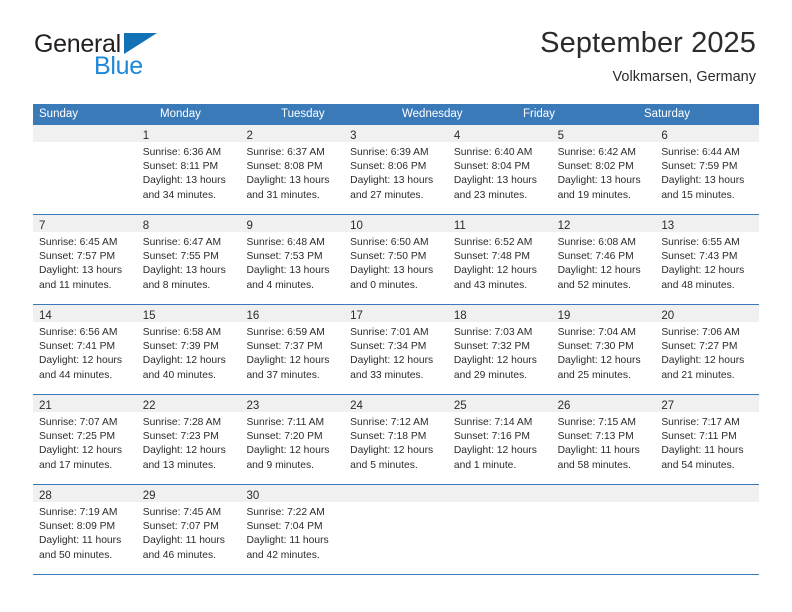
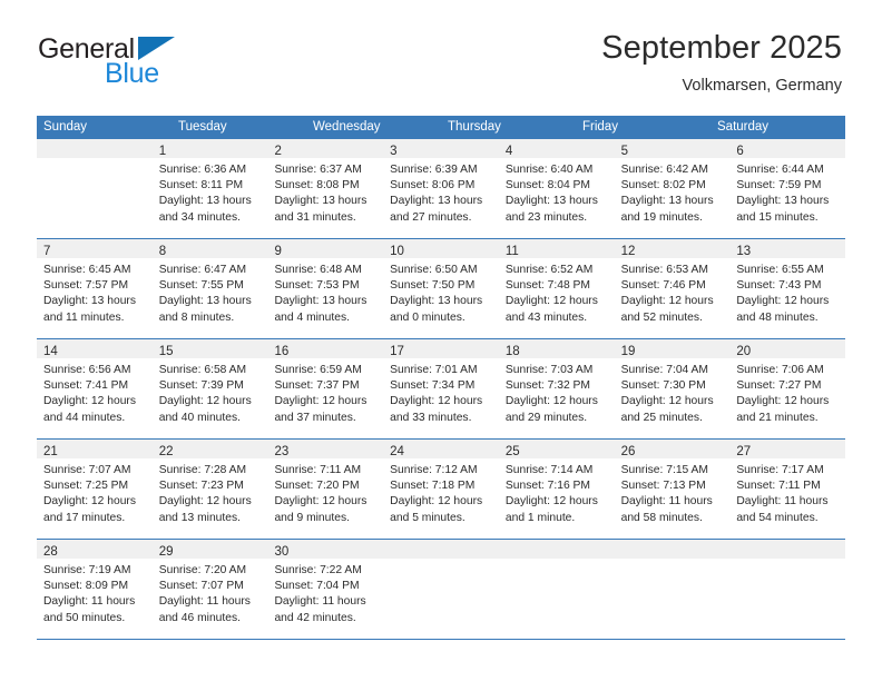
  General
  Blue
  September 2025
  Volkmarsen, Germany
  Sunday
- Monday
  Tuesday
  Wednesday
+ Thursday
  Friday
  Saturday
  1
  Sunrise: 6:36 AM
  Sunset: 8:11 PM
  Daylight: 13 hours
  and 34 minutes.
  2
  Sunrise: 6:37 AM
  Sunset: 8:08 PM
  Daylight: 13 hours
  and 31 minutes.
  3
  Sunrise: 6:39 AM
  Sunset: 8:06 PM
  Daylight: 13 hours
  and 27 minutes.
  4
  Sunrise: 6:40 AM
  Sunset: 8:04 PM
  Daylight: 13 hours
  and 23 minutes.
  5
  Sunrise: 6:42 AM
  Sunset: 8:02 PM
  Daylight: 13 hours
  and 19 minutes.
  6
  Sunrise: 6:44 AM
  Sunset: 7:59 PM
  Daylight: 13 hours
  and 15 minutes.
  7
  Sunrise: 6:45 AM
  Sunset: 7:57 PM
  Daylight: 13 hours
  and 11 minutes.
  8
  Sunrise: 6:47 AM
  Sunset: 7:55 PM
  Daylight: 13 hours
  and 8 minutes.
  9
  Sunrise: 6:48 AM
  Sunset: 7:53 PM
  Daylight: 13 hours
  and 4 minutes.
  10
  Sunrise: 6:50 AM
  Sunset: 7:50 PM
  Daylight: 13 hours
  and 0 minutes.
  11
  Sunrise: 6:52 AM
  Sunset: 7:48 PM
  Daylight: 12 hours
  and 43 minutes.
  12
- Sunrise: 6:08 AM
+ Sunrise: 6:53 AM
  Sunset: 7:46 PM
  Daylight: 12 hours
  and 52 minutes.
  13
  Sunrise: 6:55 AM
  Sunset: 7:43 PM
  Daylight: 12 hours
  and 48 minutes.
  14
  Sunrise: 6:56 AM
  Sunset: 7:41 PM
  Daylight: 12 hours
  and 44 minutes.
  15
  Sunrise: 6:58 AM
  Sunset: 7:39 PM
  Daylight: 12 hours
  and 40 minutes.
  16
  Sunrise: 6:59 AM
  Sunset: 7:37 PM
  Daylight: 12 hours
  and 37 minutes.
  17
  Sunrise: 7:01 AM
  Sunset: 7:34 PM
  Daylight: 12 hours
  and 33 minutes.
  18
  Sunrise: 7:03 AM
  Sunset: 7:32 PM
  Daylight: 12 hours
  and 29 minutes.
  19
  Sunrise: 7:04 AM
  Sunset: 7:30 PM
  Daylight: 12 hours
  and 25 minutes.
  20
  Sunrise: 7:06 AM
  Sunset: 7:27 PM
  Daylight: 12 hours
  and 21 minutes.
  21
  Sunrise: 7:07 AM
  Sunset: 7:25 PM
  Daylight: 12 hours
  and 17 minutes.
  22
  Sunrise: 7:28 AM
  Sunset: 7:23 PM
  Daylight: 12 hours
  and 13 minutes.
  23
  Sunrise: 7:11 AM
  Sunset: 7:20 PM
  Daylight: 12 hours
  and 9 minutes.
  24
  Sunrise: 7:12 AM
  Sunset: 7:18 PM
  Daylight: 12 hours
  and 5 minutes.
  25
  Sunrise: 7:14 AM
  Sunset: 7:16 PM
  Daylight: 12 hours
  and 1 minute.
  26
  Sunrise: 7:15 AM
  Sunset: 7:13 PM
  Daylight: 11 hours
  and 58 minutes.
  27
  Sunrise: 7:17 AM
  Sunset: 7:11 PM
  Daylight: 11 hours
  and 54 minutes.
  28
  Sunrise: 7:19 AM
  Sunset: 8:09 PM
  Daylight: 11 hours
  and 50 minutes.
  29
- Sunrise: 7:45 AM
+ Sunrise: 7:20 AM
  Sunset: 7:07 PM
  Daylight: 11 hours
  and 46 minutes.
  30
  Sunrise: 7:22 AM
  Sunset: 7:04 PM
  Daylight: 11 hours
  and 42 minutes.
